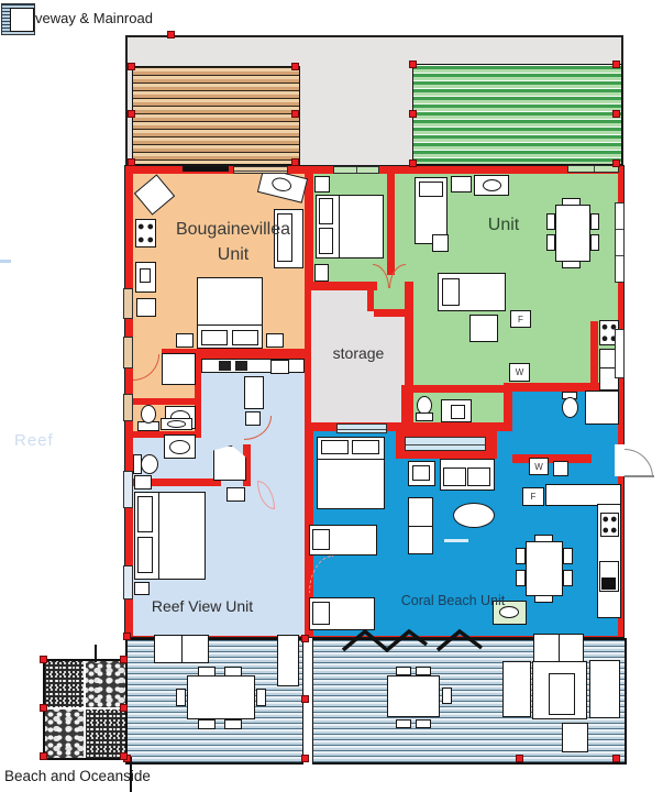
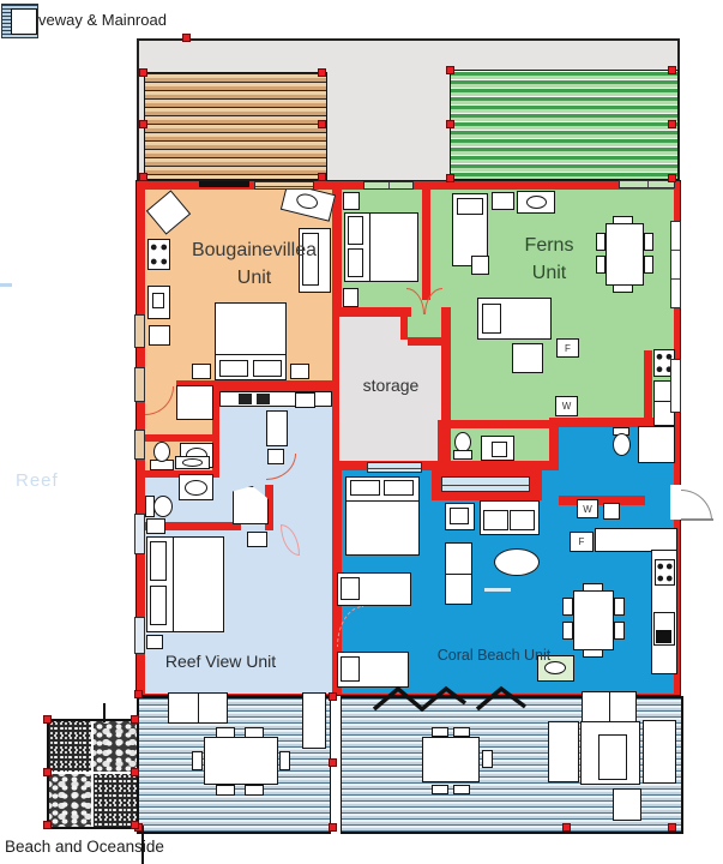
  veway & Mainroad
  F
  W
  W
  F
  Bougainevillea
  Unit
+ Ferns
  Unit
  storage
  Reef View Unit
  Coral Beach Unit
  Reef
  Beach and Oceanside
